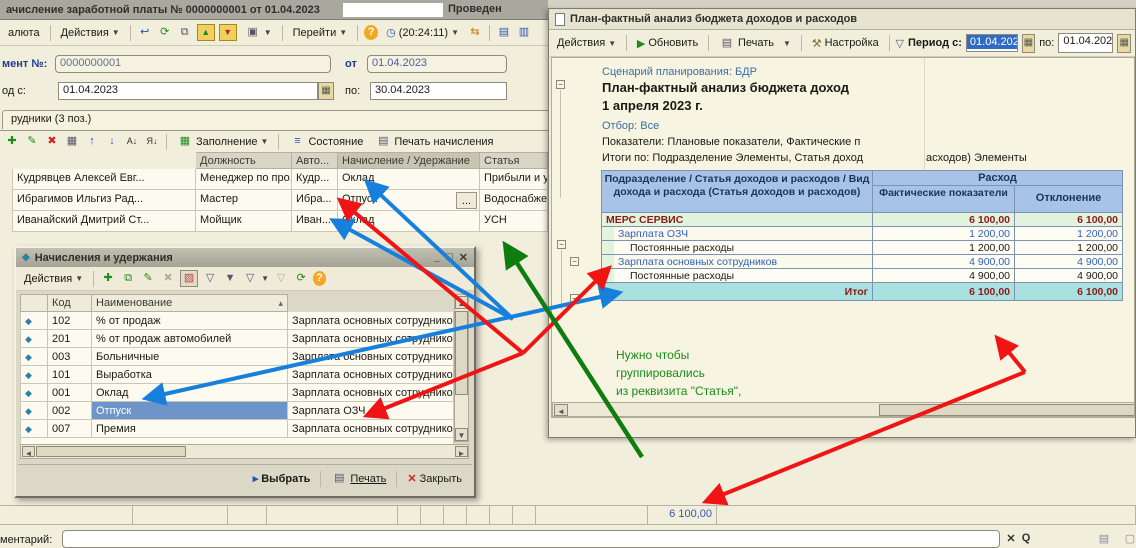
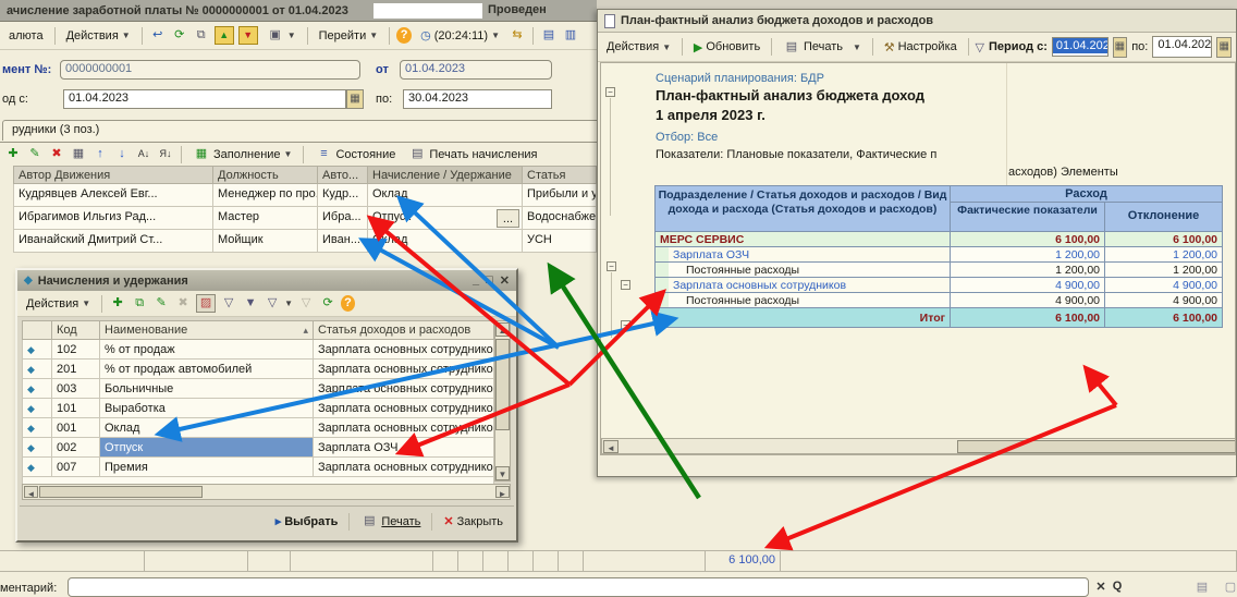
  ачисление заработной платы № 0000000001 от 01.04.2023
  Проведен
  алюта
  Действия
  ▼
  ↩
  ⟳
  ⧉
  ▲
  ▼
  ▣
  ▼
  Перейти
  ▼
  ?
  ◷
  (20:24:11)
  ▼
  ⇆
  ▤
  ▥
  мент №:
  0000000001
  от
  01.04.2023
  од с:
  01.04.2023
  ▦
  по:
  30.04.2023
  рудники (3 поз.)
  ✚
  ✎
  ✖
  ▦
  ↑
  ↓
  А↓
  Я↓
  ▦
  Заполнение
  ▼
  ≡
  Состояние
  ▤
  Печать начисления
+ Автор Движения
  Должность
  Авто...
  Начисление / Удержание
  Статья
  Кудрявцев Алексей Евг...
  Менеджер по про
  Кудр...
  Оклад
  Ибрагимов Ильгиз Рад...
  Мастер
  Ибра...
  Отпуск
  Водоснабже
  Иванайский Дмитрий Ст...
  Мойщик
  Иван...
  Оклд
  УСН
  ...
  6 100,00
  ментарий:
  ✕
  Q
  ▤
  ▢
  План-фактный анализ бюджета доходов и расходов
  Действия
  ▼
  ▶
  Обновить
  ▤
  Печать
  ▼
  ⚒
  Настройка
  ▽
  Период с:
  01.04.202
  ▦
  по:
  01.04.202
  ▦
  −
  −
  −
  −
  Сценарий планирования: БДР
  План-фактный анализ бюджета доход
  1 апреля 2023 г.
  Отбор: Все
  Показатели: Плановые показатели, Фактические п
- Итоги по: Подразделение Элементы, Статья доход
  асходов) Элементы
  Подразделение / Статья доходов и расходов / Вид дохода и расхода (Статья доходов и расходов)
  Расход
  Фактические показатели
  Отклонение
  МЕРС СЕРВИС
  6 100,00
  6 100,00
  Зарплата ОЗЧ
  1 200,00
  1 200,00
  Постоянные расходы
  1 200,00
  1 200,00
  Зарплата основных сотрудников
  4 900,00
  4 900,00
  Постоянные расходы
  4 900,00
  4 900,00
  Итог
  6 100,00
  6 100,00
- Нужно чтобы
- группировались
- из реквизита "Статья",
  ◄
  ◆
  Начисления и удержания
  _
  ✕
  Действия
  ▼
  ✚
  ⧉
  ✎
  ✖
  ▨
  ▽
  ▼
  ▽
  ▼
  ▽
  ⟳
  ?
  Код
  Наименование
  ▴
+ Статья доходов и расходов
  ◆
  102
  % от продаж
  Зарплата основных сотруднико
  ◆
  201
  % от продаж автомобилей
  Зарплата основных сднико
  ◆
  003
  Больничные
  Зарпл основных сотруднико
  ◆
  101
  Выработка
  Зарплата основных сотруднико
  ◆
  001
  Оклад
  Зарплата основных сотрнико
  ◆
  002
  Отпуск
  Зарплата ОЗЧ
  ◆
  007
  Премия
  Зарплата основных сотруднико
  ▼
  ◄
  ►
  ▸
  Выбрать
  ▤
  Печать
  ✕
  Закрыть
